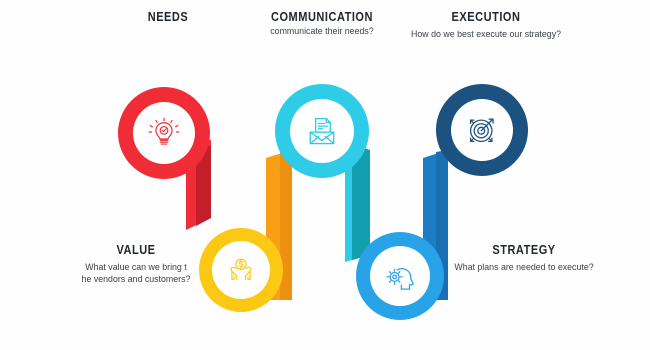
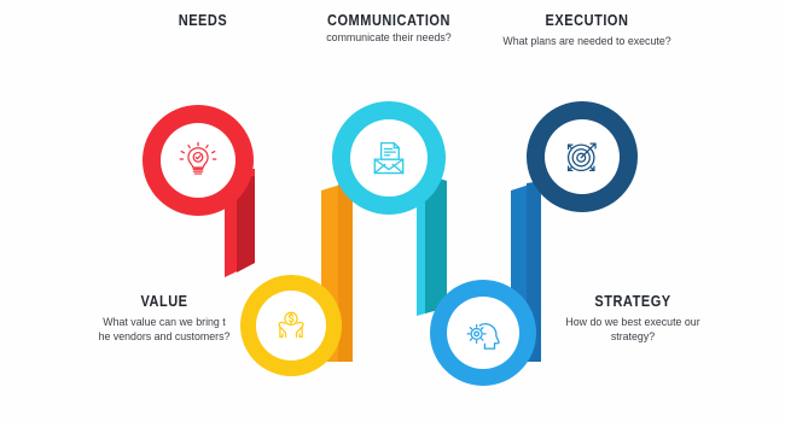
  NEEDS
  COMMUNICATION
  communicate their needs?
  EXECUTION
- How do we best execute our strategy?
+ What plans are needed to execute?
  VALUE
  What value can we bring t
  he vendors and customers?
  STRATEGY
- What plans are needed to execute?
+ How do we best execute our strategy?
